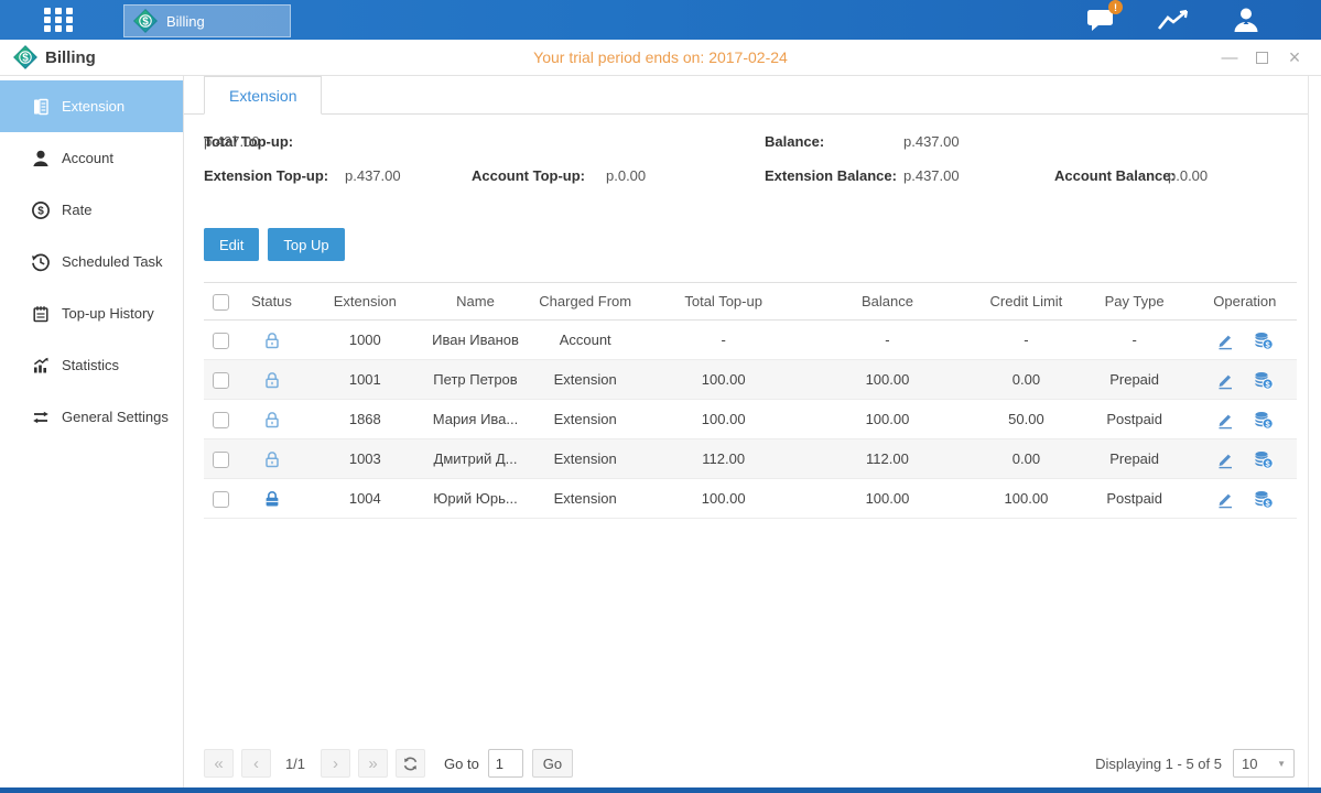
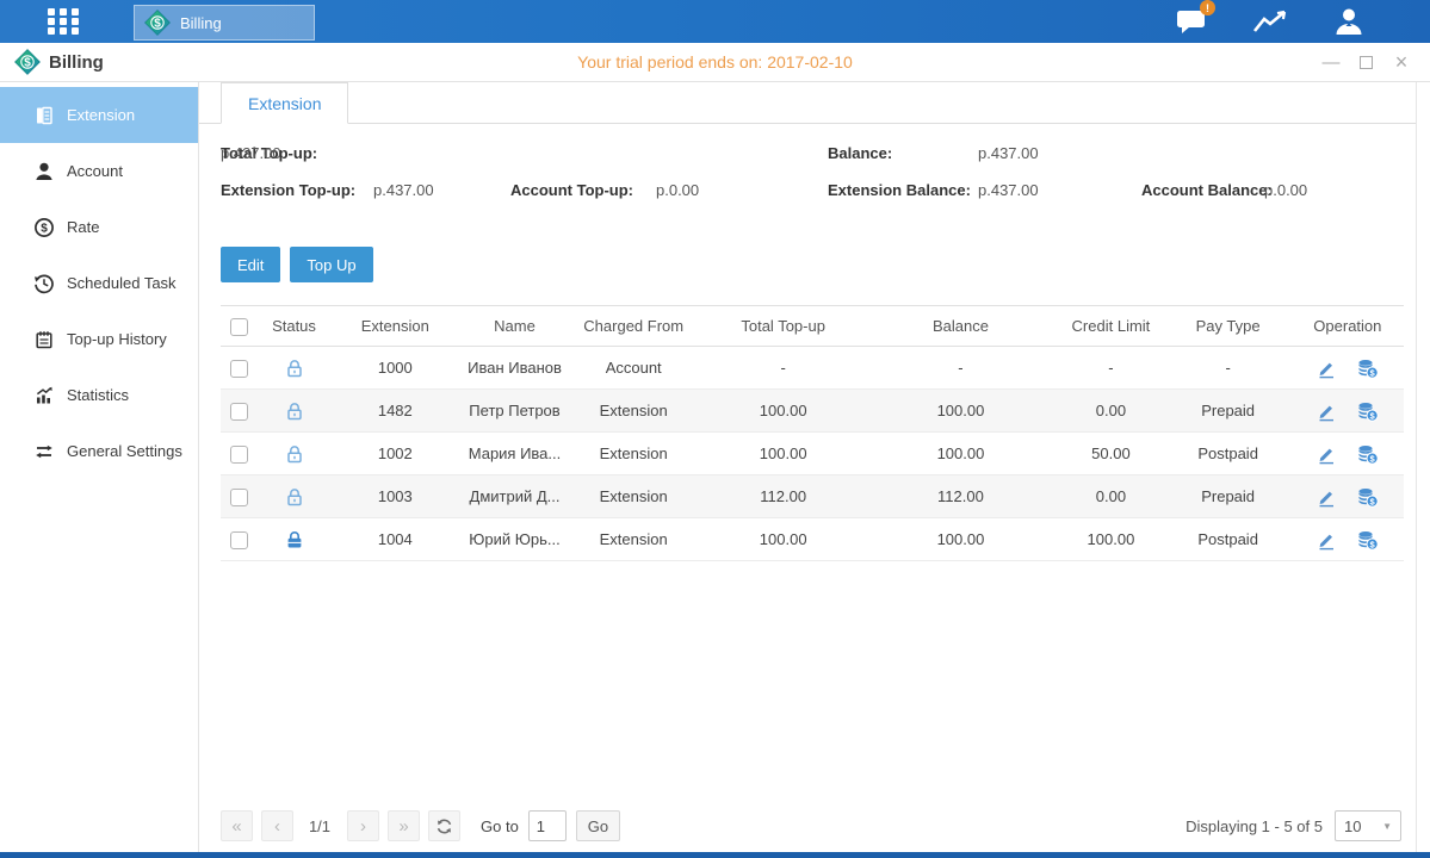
  Billing
  !
  Billing
- Your trial period ends on: 2017-02-24
+ Your trial period ends on: 2017-02-10
  —
  ×
  Extension
  Account
  $
  Rate
  Scheduled Task
  Top-up History
  Statistics
  General Settings
  Extension
  Total Top-up:
  p.437.00
  Balance:
  p.437.00
  Extension Top-up:
  p.437.00
  Account Top-up:
  p.0.00
  Extension Balance:
  p.437.00
  Account Balance:
  p.0.00
  Edit
  Top Up
  	Status	Extension	Name	Charged From	Total Top-up	Balance	Credit Limit	Pay Type	Operation
  		1000	Иван Иванов	Account	-	-	-	-
- 		1001	Петр Петров	Extension	100.00	100.00	0.00	Prepaid
+ 		1482	Петр Петров	Extension	100.00	100.00	0.00	Prepaid
- 		1868	Мария Ива...	Extension	100.00	100.00	50.00	Postpaid
+ 		1002	Мария Ива...	Extension	100.00	100.00	50.00	Postpaid
  		1003	Дмитрий Д...	Extension	112.00	112.00	0.00	Prepaid
  		1004	Юрий Юрь...	Extension	100.00	100.00	100.00	Postpaid
  «
  ‹
  1/1
  ›
  »
  Go to
  1
  Go
  Displaying 1 - 5 of 5
  10
  ▼
